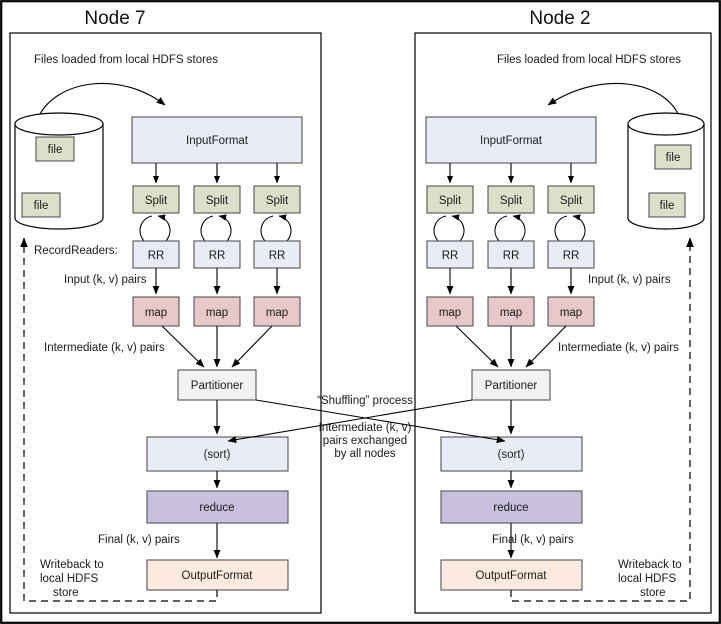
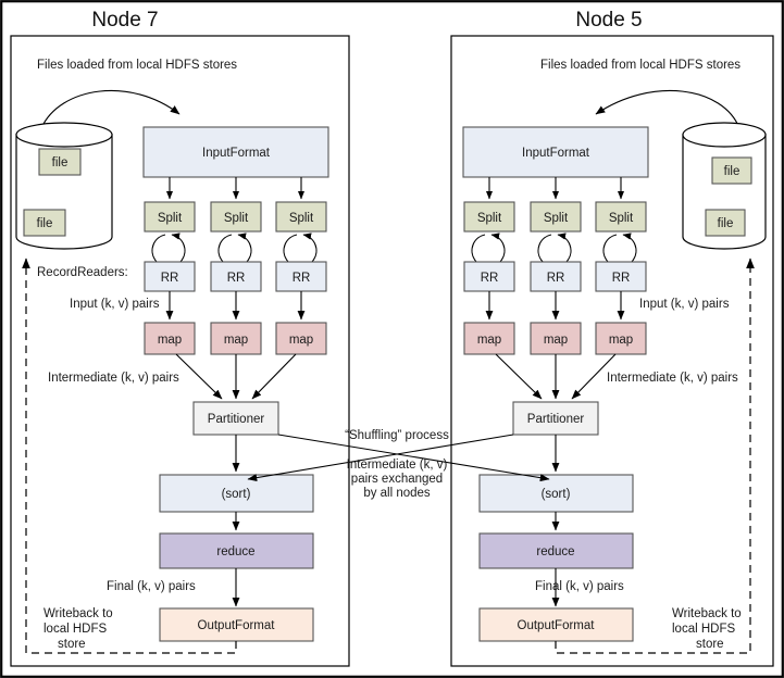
  Node 7
  Files loaded from local HDFS stores
  file
  file
  InputFormat
  Split
  Split
  Split
  RR
  RR
  RR
  RecordReaders:
  Input (k, v) pairs
  map
  map
  map
  Intermediate (k, v) pairs
  Partitioner
  (sort)
  reduce
  Final (k, v) pairs
  OutputFormat
  Writeback to
  local HDFS
  store
- Node 2
+ Node 5
  Files loaded from local HDFS stores
  file
  file
  InputFormat
  Split
  Split
  Split
  RR
  RR
  RR
  Input (k, v) pairs
  map
  map
  map
  Intermediate (k, v) pairs
  Partitioner
  (sort)
  reduce
  Finl (k, v) pairs
  OutputFormat
  Writeback to
  local HDFS
  store
  “Shuffling” process
  Intermediate (k, v)
  pairs exchanged
  by all nodes
